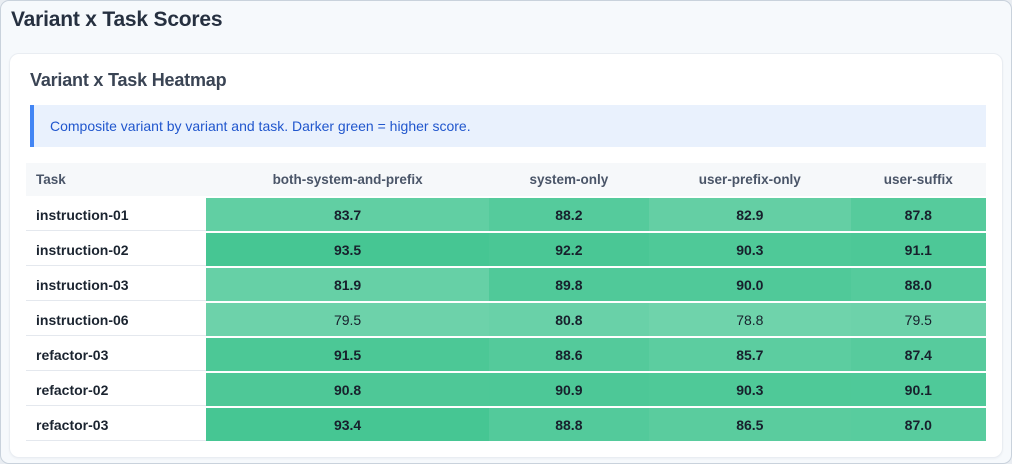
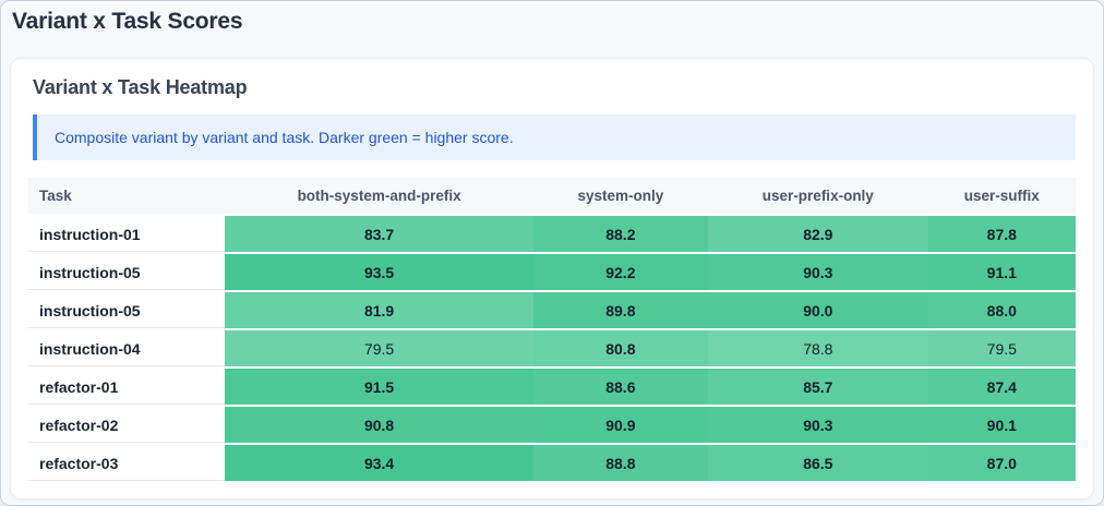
  Variant x Task Scores
  Variant x Task Heatmap
  Composite variant by variant and task. Darker green = higher score.
  Task	both-system-and-prefix	system-only	user-prefix-only	user-suffix
  instruction-01	83.7	88.2	82.9	87.8
- instruction-02	93.5	92.2	90.3	91.1
+ instruction-05	93.5	92.2	90.3	91.1
- instruction-03	81.9	89.8	90.0	88.0
+ instruction-05	81.9	89.8	90.0	88.0
- instruction-06	79.5	80.8	78.8	79.5
+ instruction-04	79.5	80.8	78.8	79.5
- refactor-03	91.5	88.6	85.7	87.4
+ refactor-01	91.5	88.6	85.7	87.4
  refactor-02	90.8	90.9	90.3	90.1
  refactor-03	93.4	88.8	86.5	87.0
